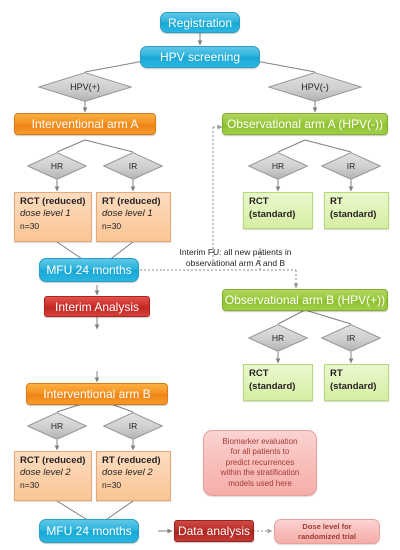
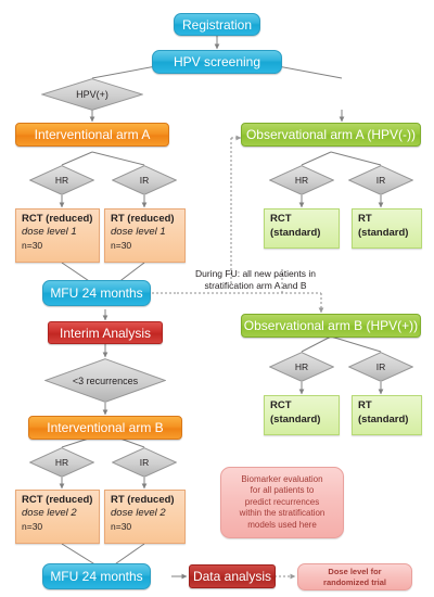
  Registration
  HPV screening
  HPV(+)
- HPV(-)
  Interventional arm A
  Observational arm A (HPV(-))
  HR
  IR
  HR
  IR
  RCT (reduced)
  dose level 1
  n=30
  RT (reduced)
  dose level 1
  n=30
  RCT
  (standard)
  RT
  (standard)
  MFU 24 months
- Interim FU: all new patients in
+ During FU: all new patients in
- observational arm A and B
+ stratification arm A and B
  Interim Analysis
+ <3 recurrences
  Observational arm B (HPV(+))
  HR
  IR
  RCT
  (standard)
  RT
  (standard)
  Interventional arm B
  HR
  IR
  RCT (reduced)
  dose level 2
  n=30
  RT (reduced)
  dose level 2
  n=30
  Biomarker evaluation
  for all patients to
  predict recurrences
  within the stratification
  models used here
  MFU 24 months
  Data analysis
  Dose level for
  randomized trial
